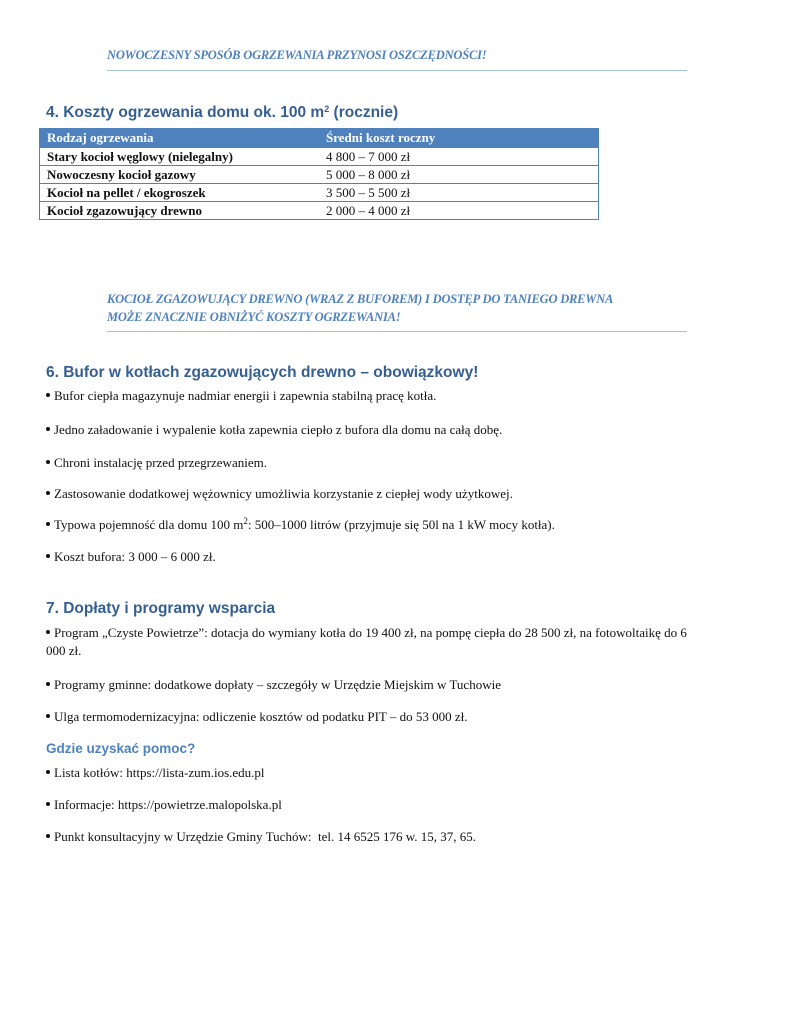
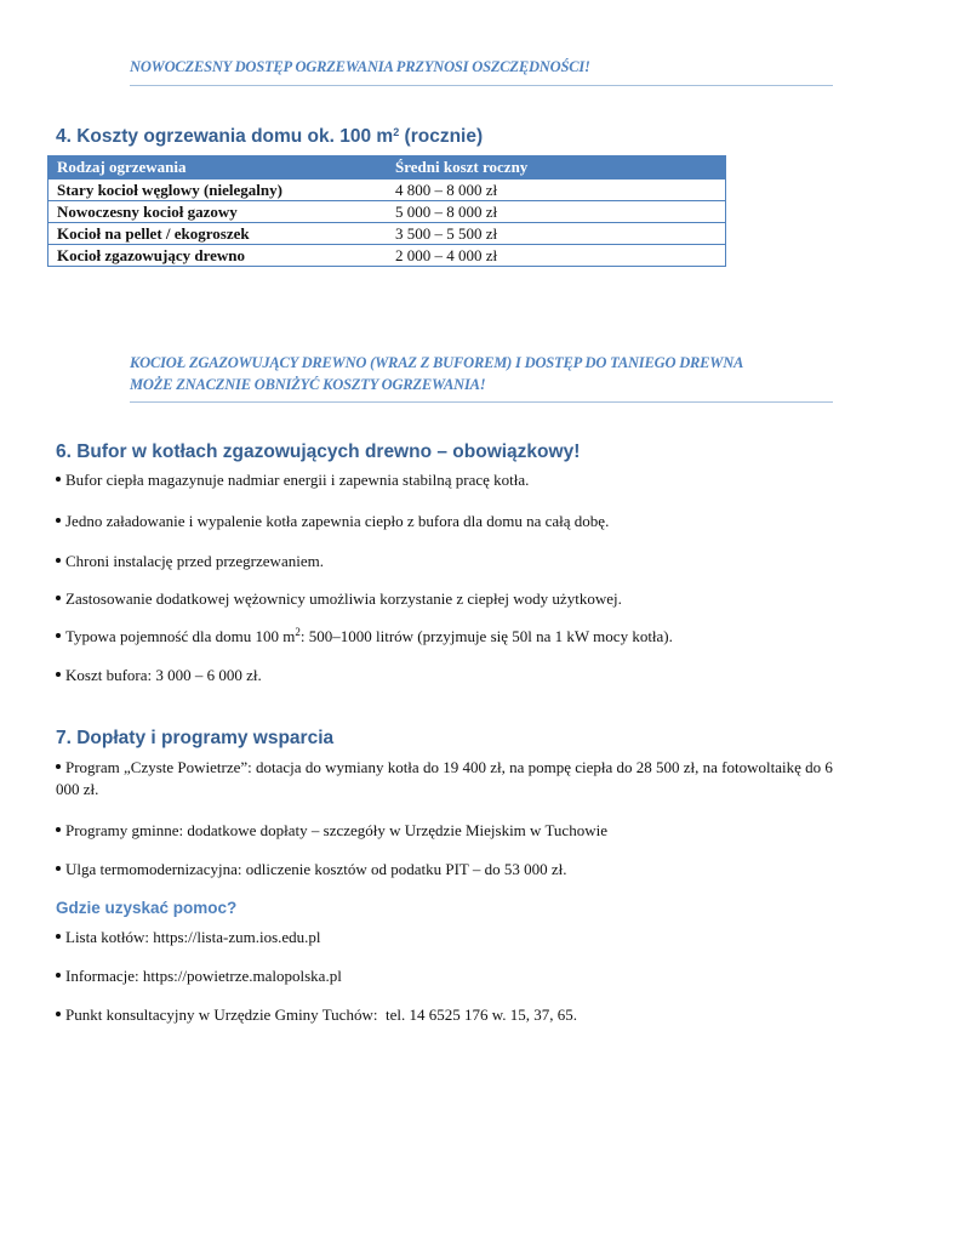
- NOWOCZESNY SPOSÓB OGRZEWANIA PRZYNOSI OSZCZĘDNOŚCI!
+ NOWOCZESNY DOSTĘP OGRZEWANIA PRZYNOSI OSZCZĘDNOŚCI!
  4. Koszty ogrzewania domu ok. 100 m2 (rocznie)
  Rodzaj ogrzewania	Średni koszt roczny
- Stary kocioł węglowy (nielegalny)	4 800 – 7 000 zł
+ Stary kocioł węglowy (nielegalny)	4 800 – 8 000 zł
  Nowoczesny kocioł gazowy	5 000 – 8 000 zł
  Kocioł na pellet / ekogroszek	3 500 – 5 500 zł
  Kocioł zgazowujący drewno	2 000 – 4 000 zł
  KOCIOŁ ZGAZOWUJĄCY DREWNO (WRAZ Z BUFOREM) I DOSTĘP DO TANIEGO DREWNA
  MOŻE ZNACZNIE OBNIŻYĆ KOSZTY OGRZEWANIA!
  6. Bufor w kotłach zgazowujących drewno – obowiązkowy!
  Bufor ciepła magazynuje nadmiar energii i zapewnia stabilną pracę kotła.
  Jedno załadowanie i wypalenie kotła zapewnia ciepło z bufora dla domu na całą dobę.
  Chroni instalację przed przegrzewaniem.
  Zastosowanie dodatkowej wężownicy umożliwia korzystanie z ciepłej wody użytkowej.
  Typowa pojemność dla domu 100 m2: 500–1000 litrów (przyjmuje się 50l na 1 kW mocy kotła).
  Koszt bufora: 3 000 – 6 000 zł.
  7. Dopłaty i programy wsparcia
  Program „Czyste Powietrze”: dotacja do wymiany kotła do 19 400 zł, na pompę ciepła do 28 500 zł, na fotowoltaikę do 6 000 zł.
  Programy gminne: dodatkowe dopłaty – szczegóły w Urzędzie Miejskim w Tuchowie
  Ulga termomodernizacyjna: odliczenie kosztów od podatku PIT – do 53 000 zł.
  Gdzie uzyskać pomoc?
  Lista kotłów: https://lista-zum.ios.edu.pl
  Informacje: https://powietrze.malopolska.pl
  Punkt konsultacyjny w Urzędzie Gminy Tuchów: tel. 14 6525 176 w. 15, 37, 65.
